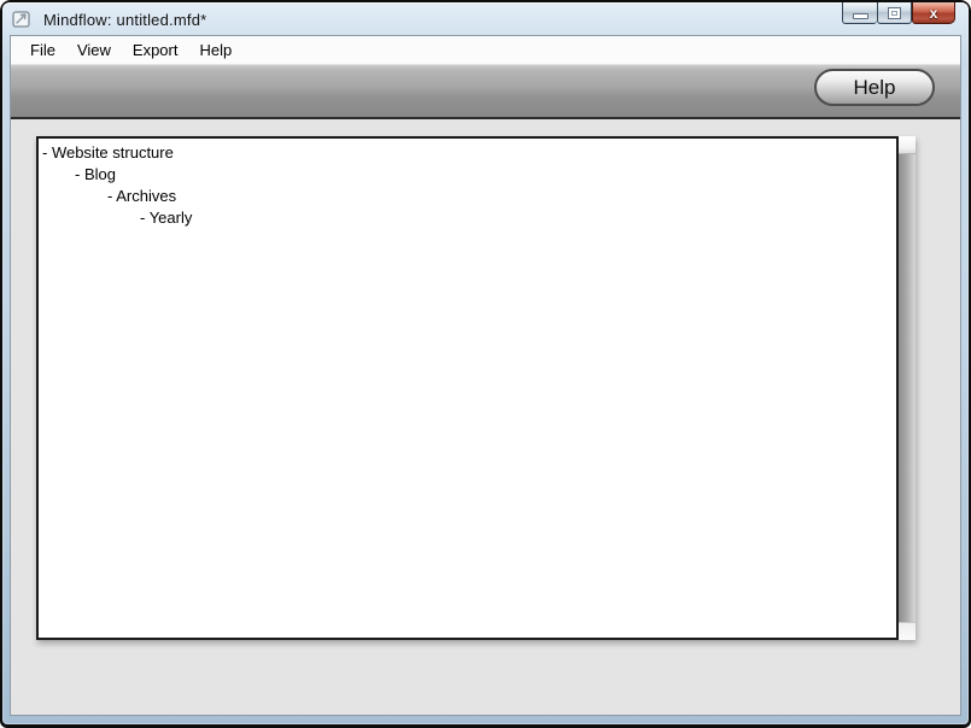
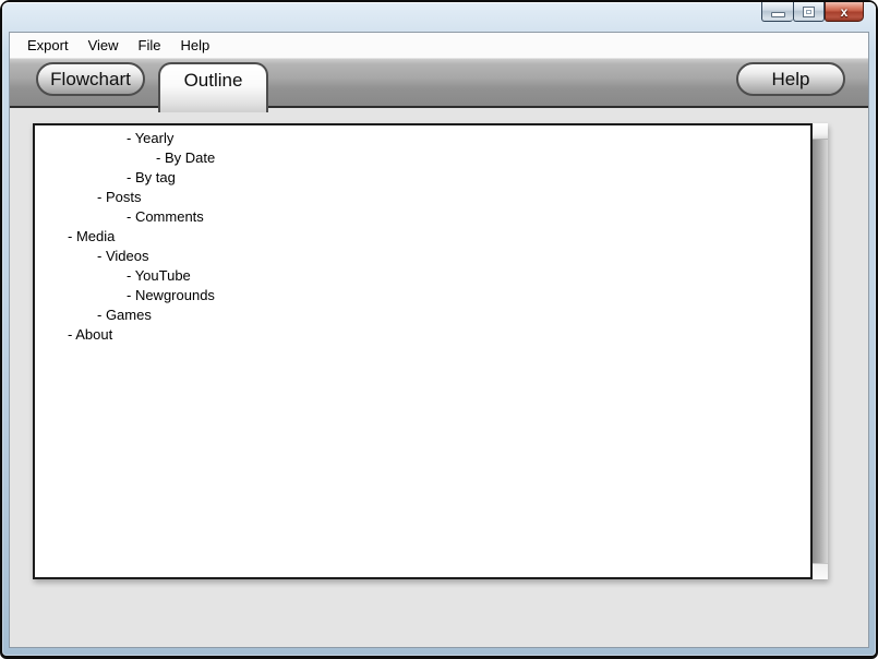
- Mindflow: untitled.mfd*
  x
- File
+ Export
  View
- Export
+ File
  Help
+ Flowchart
+ Outline
  Help
- - Website structure
- - Blog
- - Archives
  - Yearly
+ - By Date
+ - By tag
+ - Posts
+ - Comments
+ - Media
+ - Videos
+ - YouTube
+ - Newgrounds
+ - Games
+ - About
